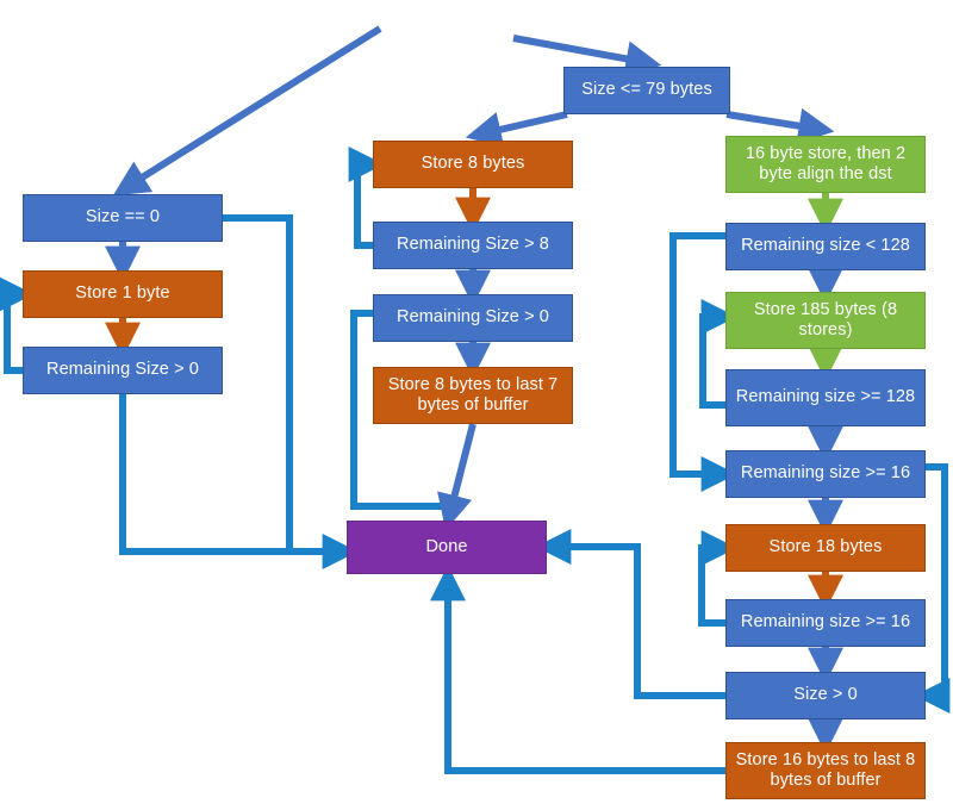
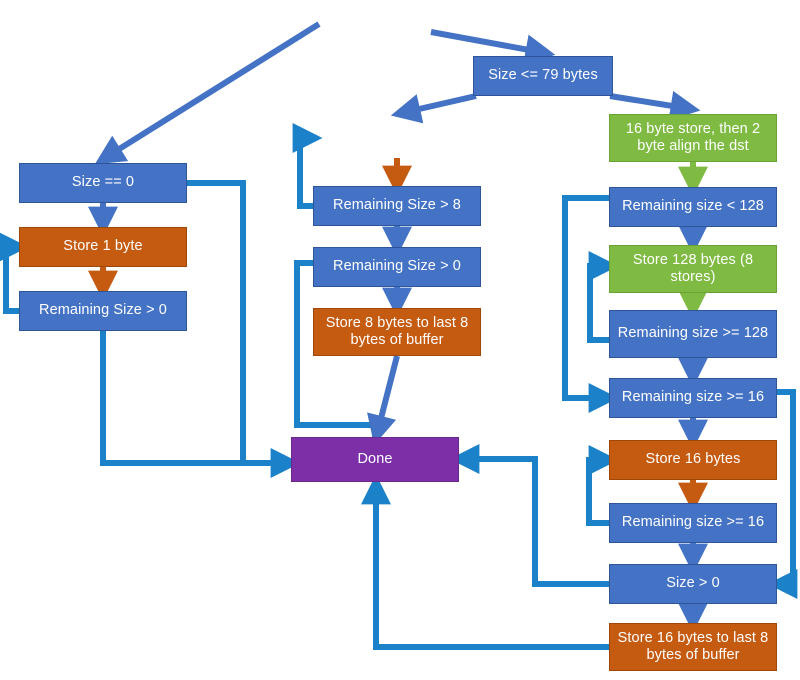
  Size <= 79 bytes
  Size == 0
  Store 1 byte
  Remaining Size > 0
- Store 8 bytes
  Remaining Size > 8
  Remaining Size > 0
- Store 8 bytes to last 7 bytes of buffer
+ Store 8 bytes to last 8 bytes of buffer
  16 byte store, then 2 byte align the dst
  Remaining size < 128
- Store 185 bytes (8 stores)
+ Store 128 bytes (8 stores)
  Remaining size >= 128
  Remaining size >= 16
- Store 18 bytes
+ Store 16 bytes
  Remaining size >= 16
  Size > 0
  Store 16 bytes to last 8 bytes of buffer
  Done
